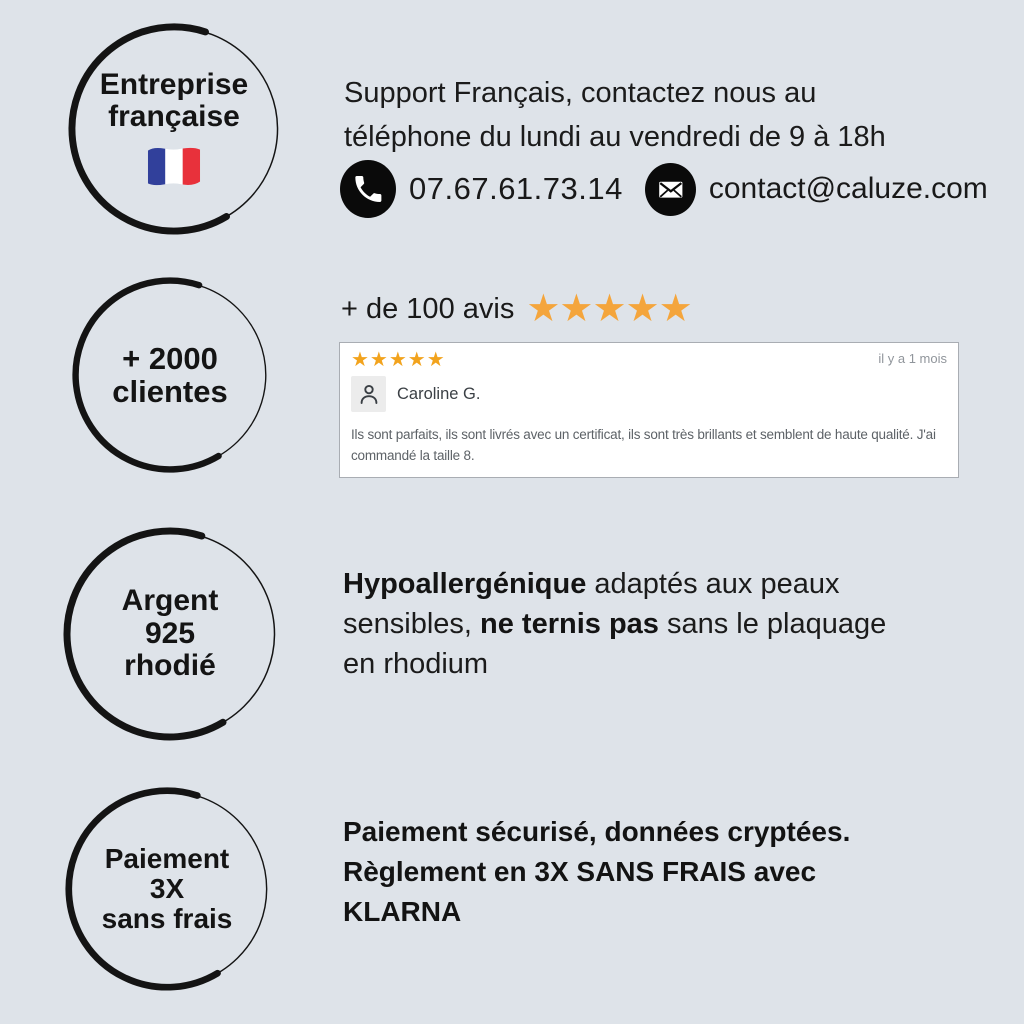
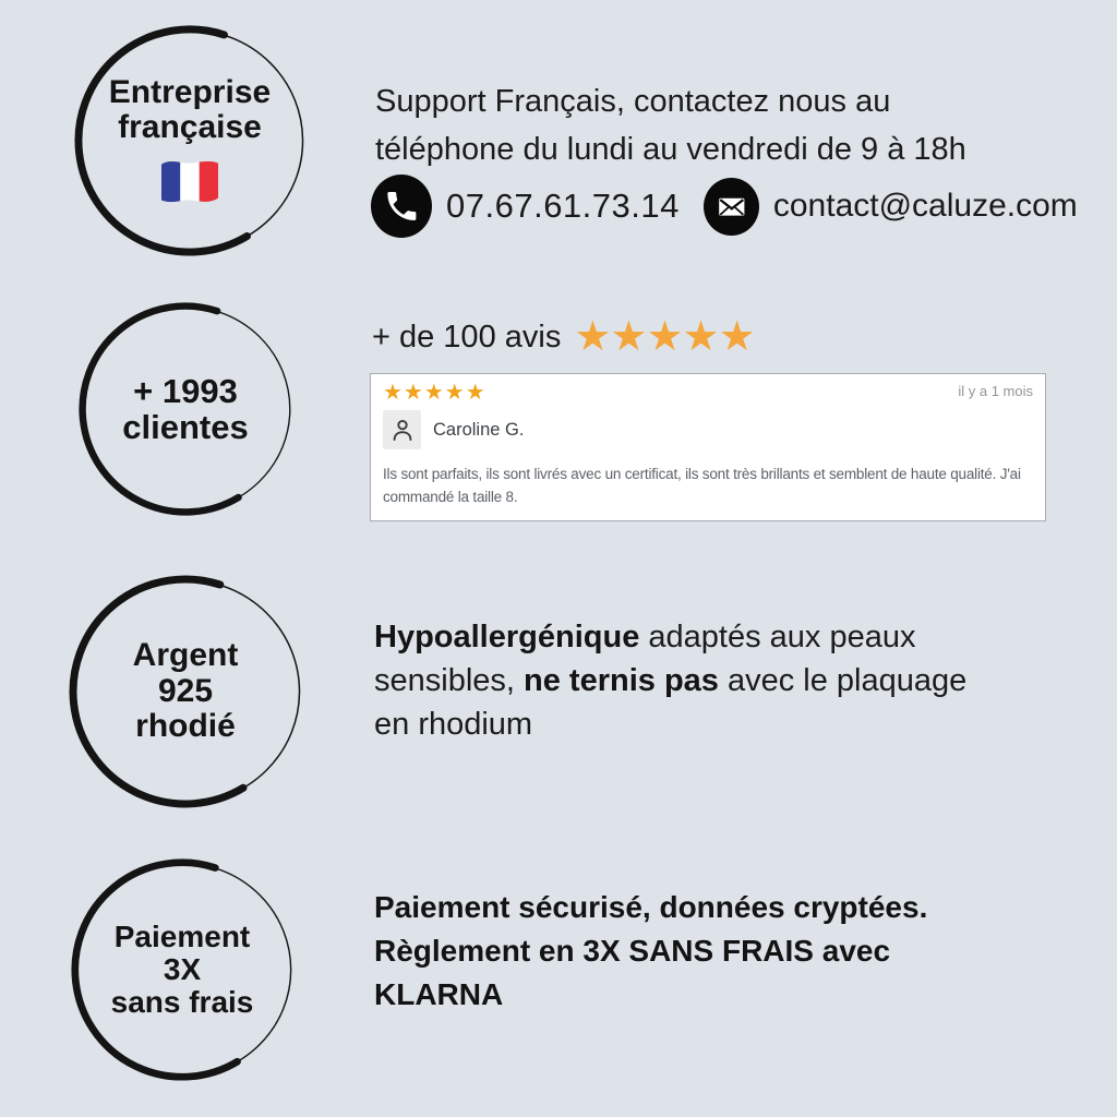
  Entreprise
  française
  Support Français, contactez nous au
  téléphone du lundi au vendredi de 9 à 18h
  07.67.61.73.14
  contact@caluze.com
- + 2000
+ + 1993
  clientes
  + de 100 avis
  ★★★★★
  ★★★★★
  il y a 1 mois
  Caroline G.
  Ils sont parfaits, ils sont livrés avec un certificat, ils sont très brillants et semblent de haute qualité. J'ai commandé la taille 8.
  Argent
  925
  rhodié
- Hypoallergénique adaptés aux peaux sensibles, ne ternis pas sans le plaquage en rhodium
+ Hypoallergénique adaptés aux peaux sensibles, ne ternis pas avec le plaquage en rhodium
  Paiement
  3X
  sans frais
  Paiement sécurisé, données cryptées.
  Règlement en 3X SANS FRAIS avec
  KLARNA
